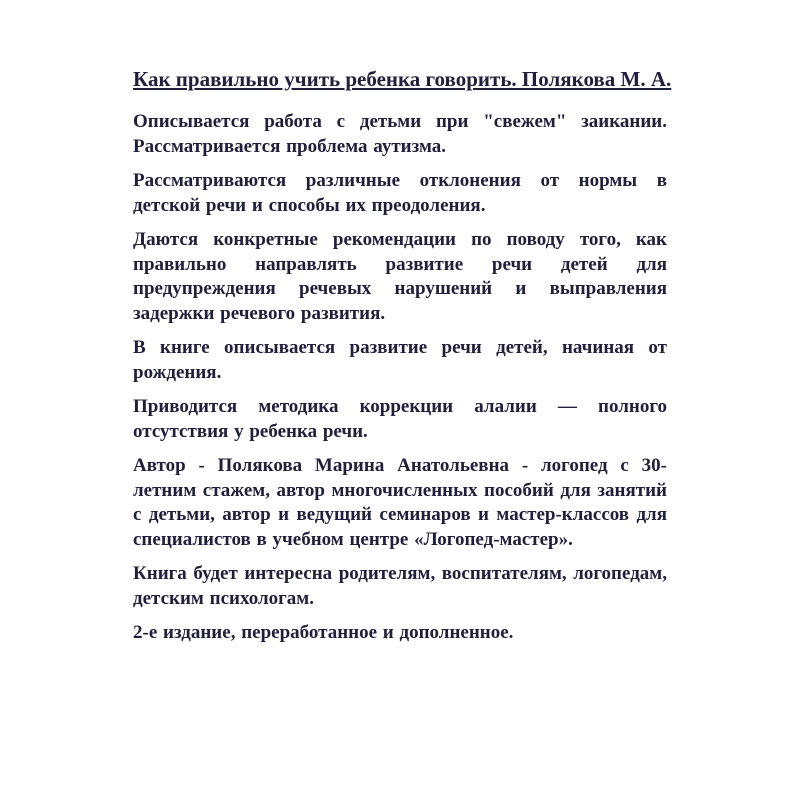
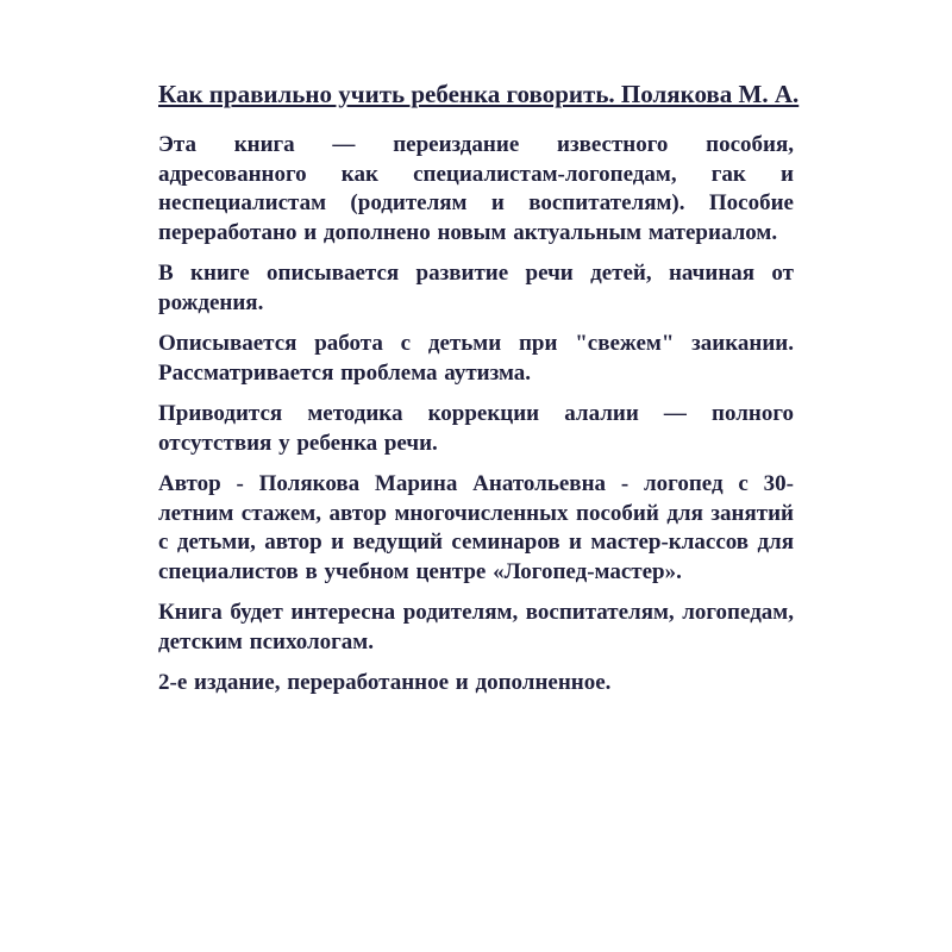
  Как правильно учить ребенка говорить. Полякова М. А.
+ Эта книга — переиздание известного пособия, адресованного как специалистам-логопедам, гак и неспециалистам (родителям и воспитателям). Пособие переработано и дополнено новым актуальным материалом.
- Описывается работа с детьми при "свежем" заикании. Рассматривается проблема аутизма.
+ В книге описывается развитие речи детей, начиная от рождения.
- Рассматриваются различные отклонения от нормы в детской речи и способы их преодоления.
- Даются конкретные рекомендации по поводу того, как правильно направлять развитие речи детей для предупреждения речевых нарушений и выправления задержки речевого развития.
- В книге описывается развитие речи детей, начиная от рождения.
+ Описывается работа с детьми при "свежем" заикании. Рассматривается проблема аутизма.
  Приводится методика коррекции алалии — полного отсутствия у ребенка речи.
  Автор - Полякова Марина Анатольевна - логопед с 30-летним стажем, автор многочисленных пособий для занятий с детьми, автор и ведущий семинаров и мастер-классов для специалистов в учебном центре «Логопед-мастер».
  Книга будет интересна родителям, воспитателям, логопедам, детским психологам.
  2-е издание, переработанное и дополненное.
